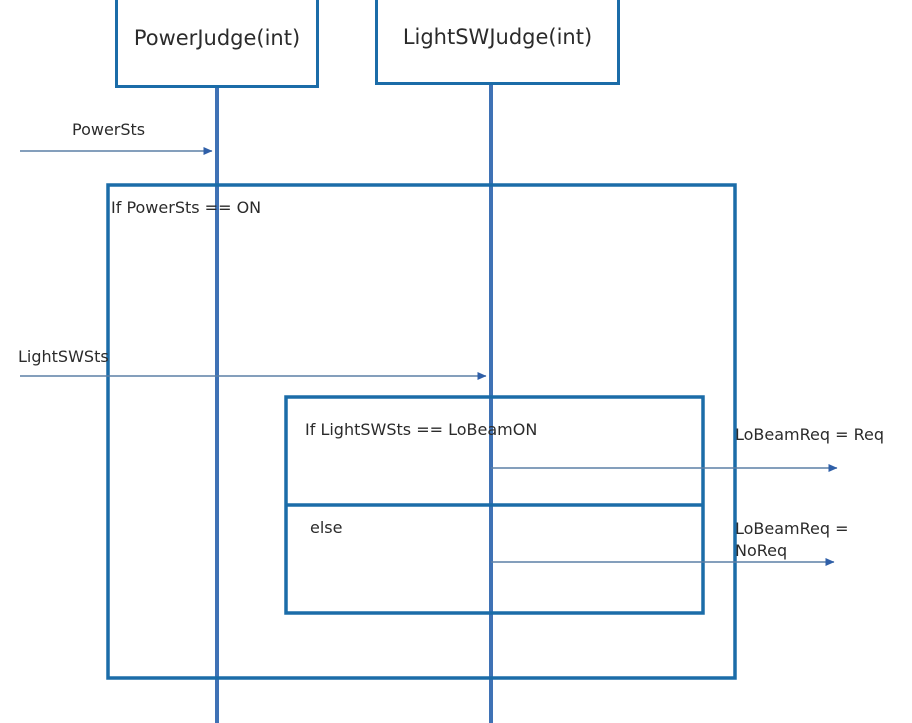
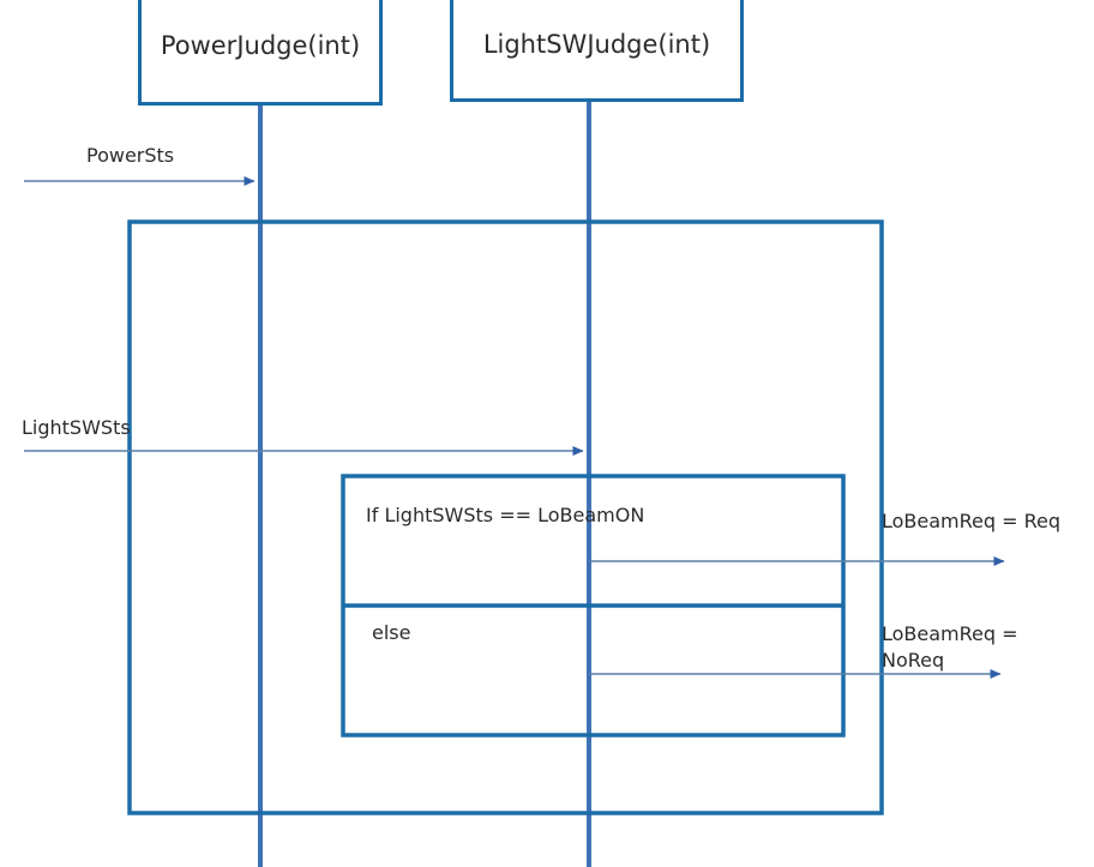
  PowerJudge(int)
  LightSWJudge(int)
- If PowerSts == ON
  If LightSWSts == LoBeamON
  else
  PowerSts
  LightSWSts
  LoBeamReq = Req
  LoBeamReq = NoReq
